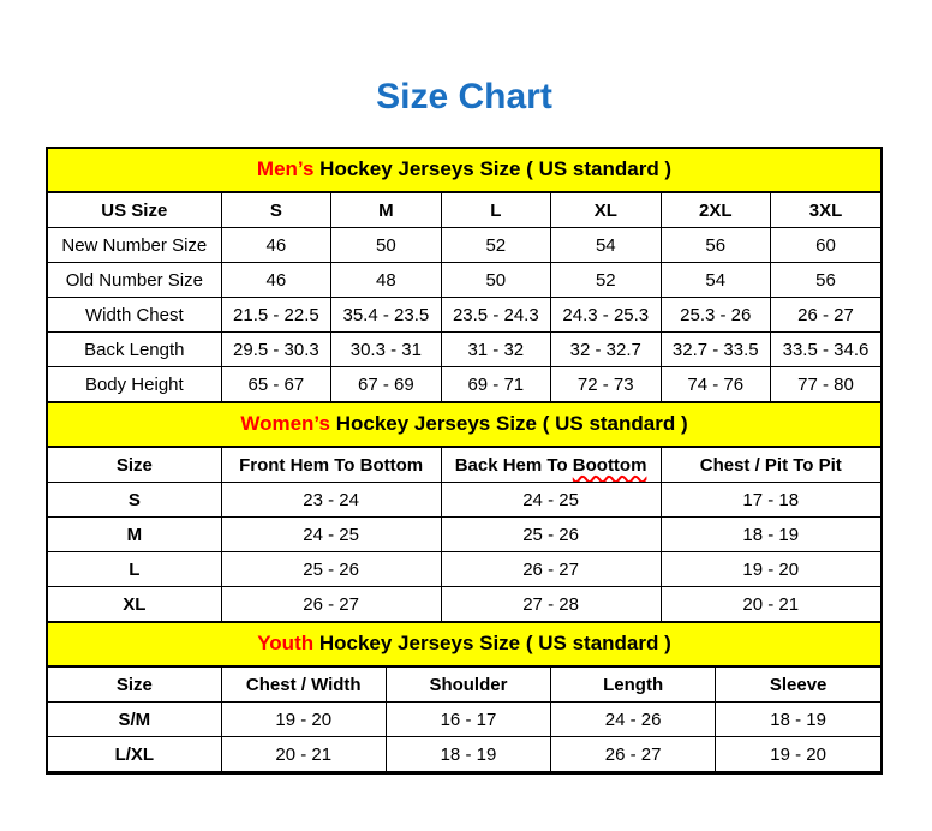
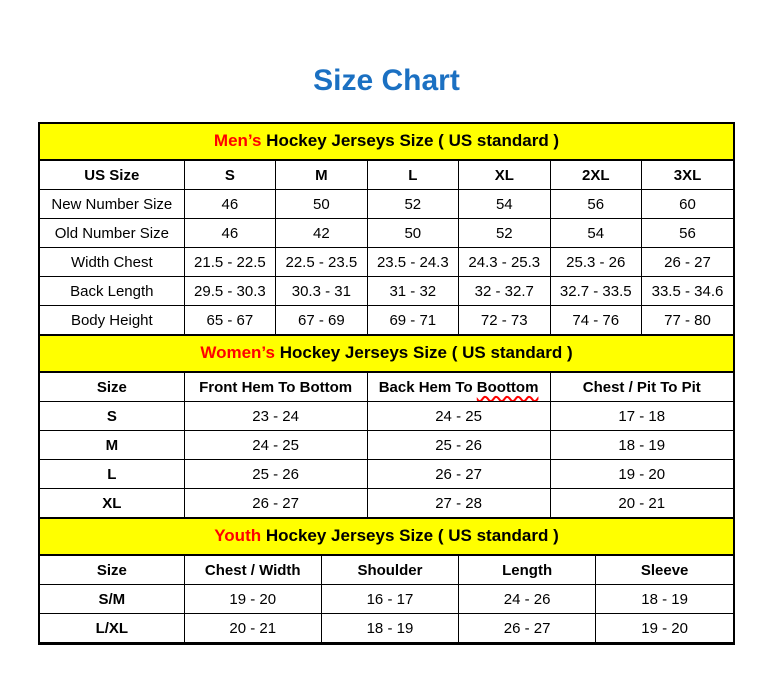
  Size Chart
  Men’s Hockey Jerseys Size ( US standard )
  US Size	S	M	L	XL	2XL	3XL
  New Number Size	46	50	52	54	56	60
- Old Number Size	46	48	50	52	54	56
+ Old Number Size	46	42	50	52	54	56
- Width Chest	21.5 - 22.5	35.4 - 23.5	23.5 - 24.3	24.3 - 25.3	25.3 - 26	26 - 27
+ Width Chest	21.5 - 22.5	22.5 - 23.5	23.5 - 24.3	24.3 - 25.3	25.3 - 26	26 - 27
  Back Length	29.5 - 30.3	30.3 - 31	31 - 32	32 - 32.7	32.7 - 33.5	33.5 - 34.6
  Body Height	65 - 67	67 - 69	69 - 71	72 - 73	74 - 76	77 - 80
  Women’s Hockey Jerseys Size ( US standard )
  Size	Front Hem To Bottom	Back Hem To Boottom	Chest / Pit To Pit
  S	23 - 24	24 - 25	17 - 18
  M	24 - 25	25 - 26	18 - 19
  L	25 - 26	26 - 27	19 - 20
  XL	26 - 27	27 - 28	20 - 21
  Youth Hockey Jerseys Size ( US standard )
  Size	Chest / Width	Shoulder	Length	Sleeve
  S/M	19 - 20	16 - 17	24 - 26	18 - 19
  L/XL	20 - 21	18 - 19	26 - 27	19 - 20
